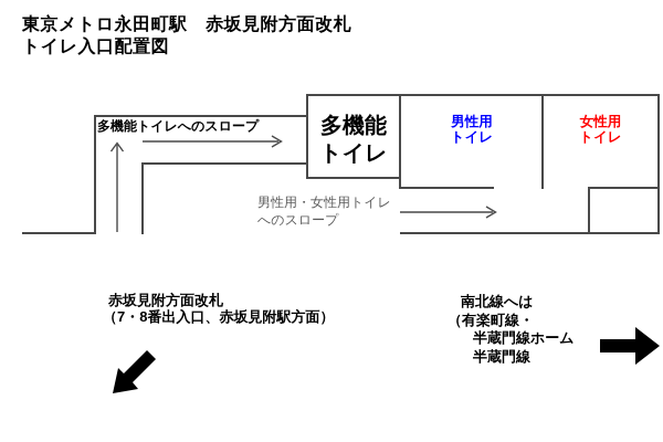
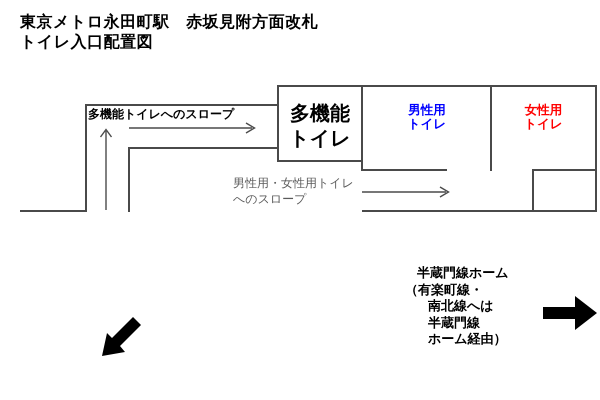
  東京メトロ永田町駅 赤坂見附方面改札
  トイレ入口配置図
  多機能トイレへのスロープ
  男性用・女性用トイレ
  へのスロープ
  多機能
  トイレ
  男性用
  トイレ
  女性用
  トイレ
- 赤坂見附方面改札
- （7・8番出入口、赤坂見附駅方面）
- 南北線へは
+ 半蔵門線ホーム
  （有楽町線・
- 半蔵門線ホーム
+ 南北線へは
  半蔵門線
+ ホーム経由）
